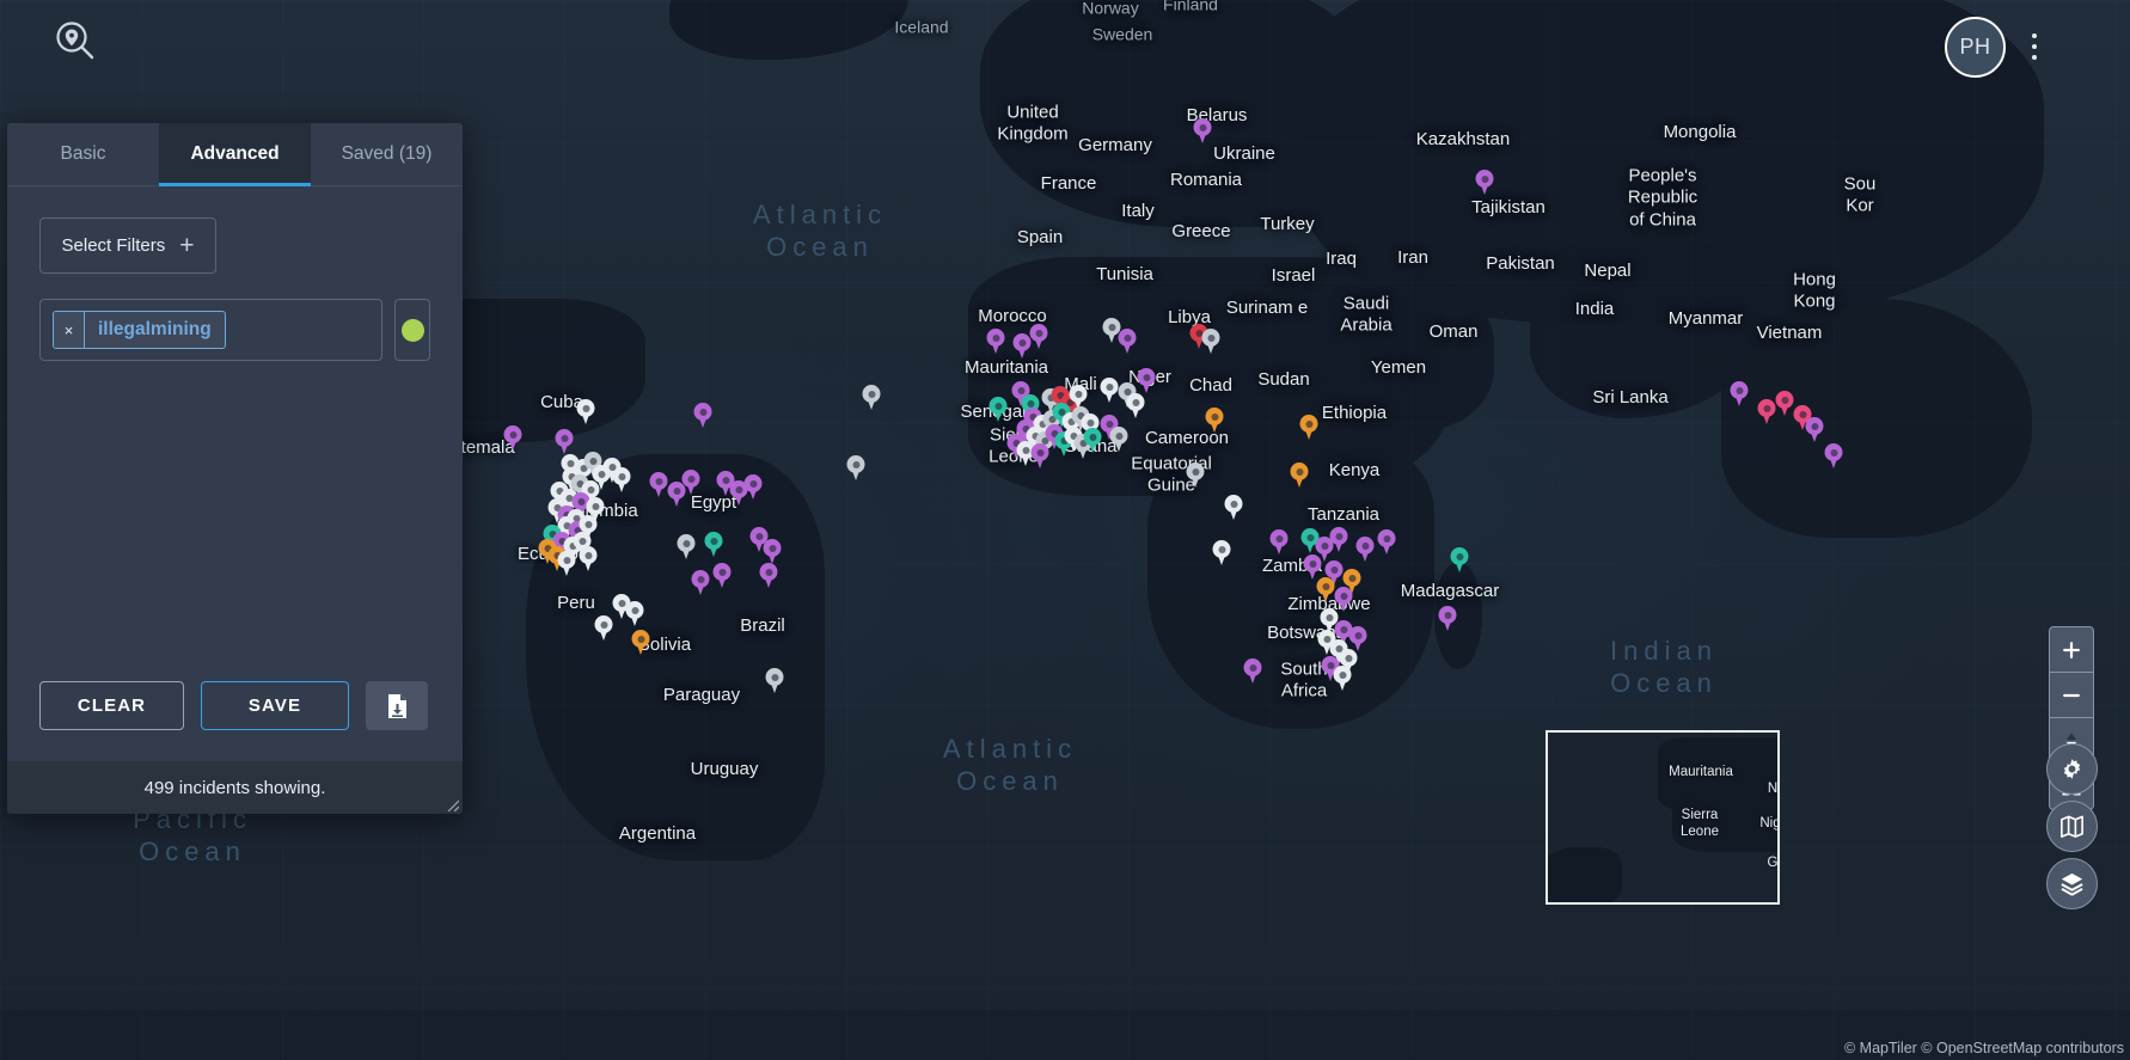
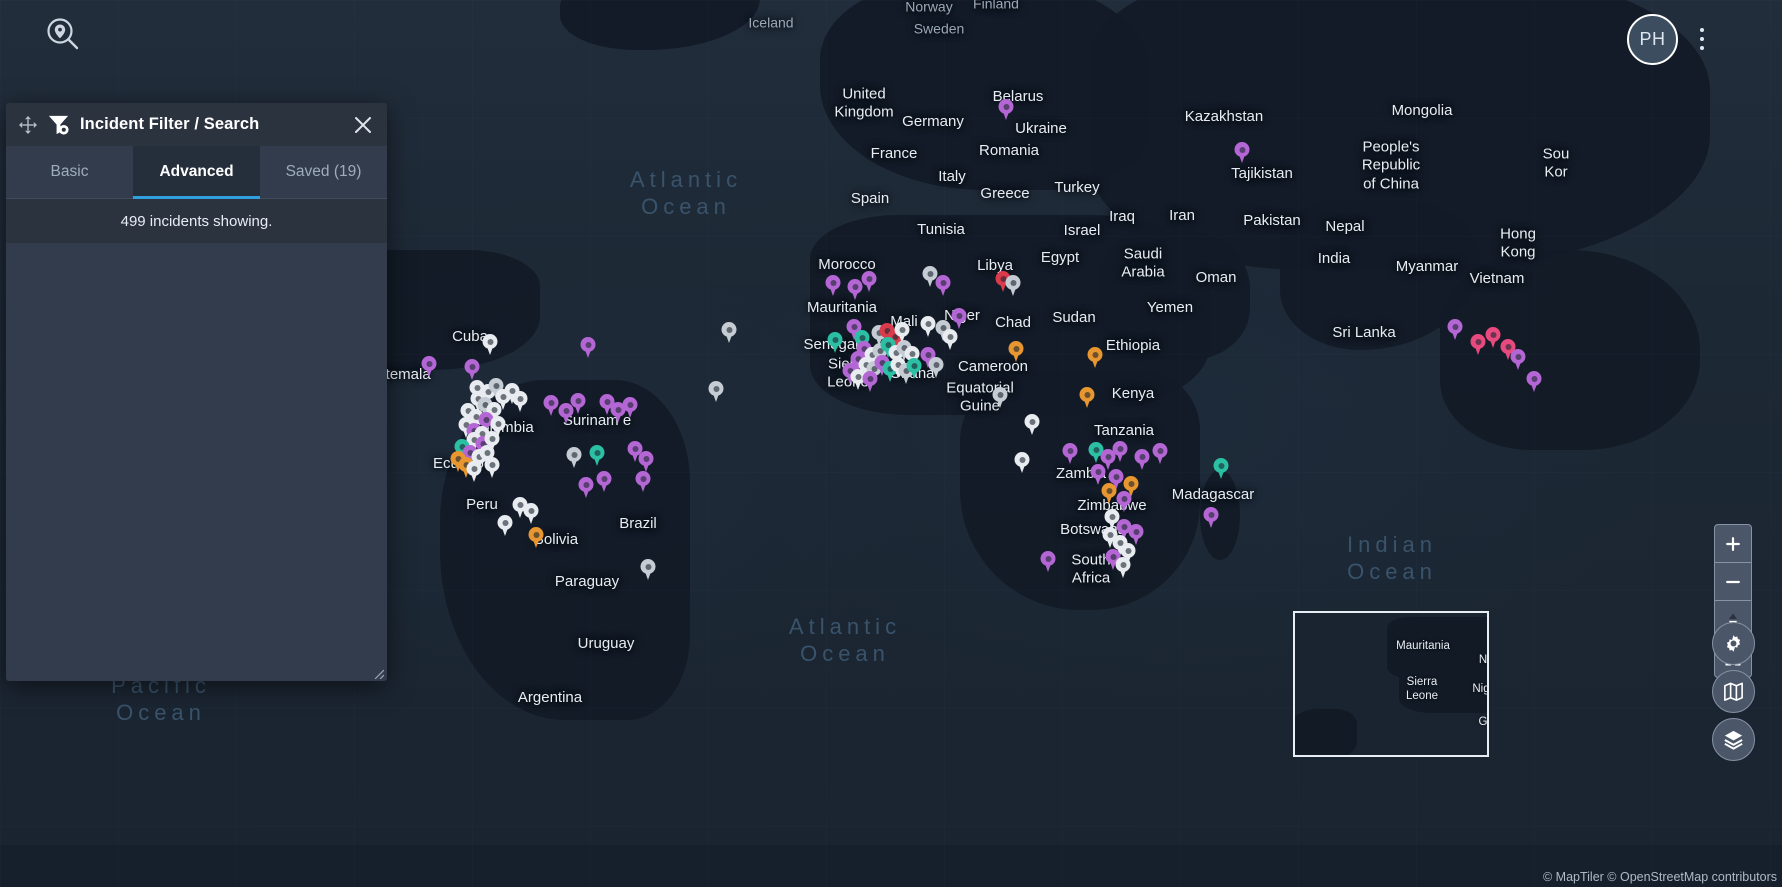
  Iceland
  Norway
  Finland
  Sweden
  United
  Kingdom
  Belarus
  Germany
  Ukraine
  Kazakhstan
  Mongolia
  France
  Romania
  Italy
  Greece
  Turkey
  Tajikistan
  People's
  Republic
  of China
  Sou
  Kor
  Spain
  Iraq
  Iran
  Pakistan
  Nepal
  Tunisia
  Israel
  Hong
  Kong
  Morocco
  Libya
- Surinam e
+ Egypt
  Saudi
  Arabia
  India
  Myanmar
  Vietnam
  Mauritania
  Oman
  Mali
  Chad
  Sudan
  Yemen
  Cub
  Senga
  Ethiopia
  Sri Lanka
  Cameroon
  temala
  Equatoal
  Guine
  Kenya
- Egypt
+ Surinam e
  Tanzania
  Madagascar
  Peru
  Zimbawe
  Brazil
  olivia
  Sout
  Africa
  Paraguay
  Uruguay
  Argentina
  Atlantic
  Ocean
  Atlantic
  Ocean
  Indian
  Ocean
  Pacific
  Ocean
  © MapTiler © OpenStreetMap contributors
  PH
+ Incident Filter / Search
  Basic
  Advanced
  Saved (19)
- Select Filters
- +
- ×
- illegalmining
- CLEAR
- SAVE
  499 incidents showing.
  Mauritania
  Sierra
  Leone
  N
  Nig
  G
